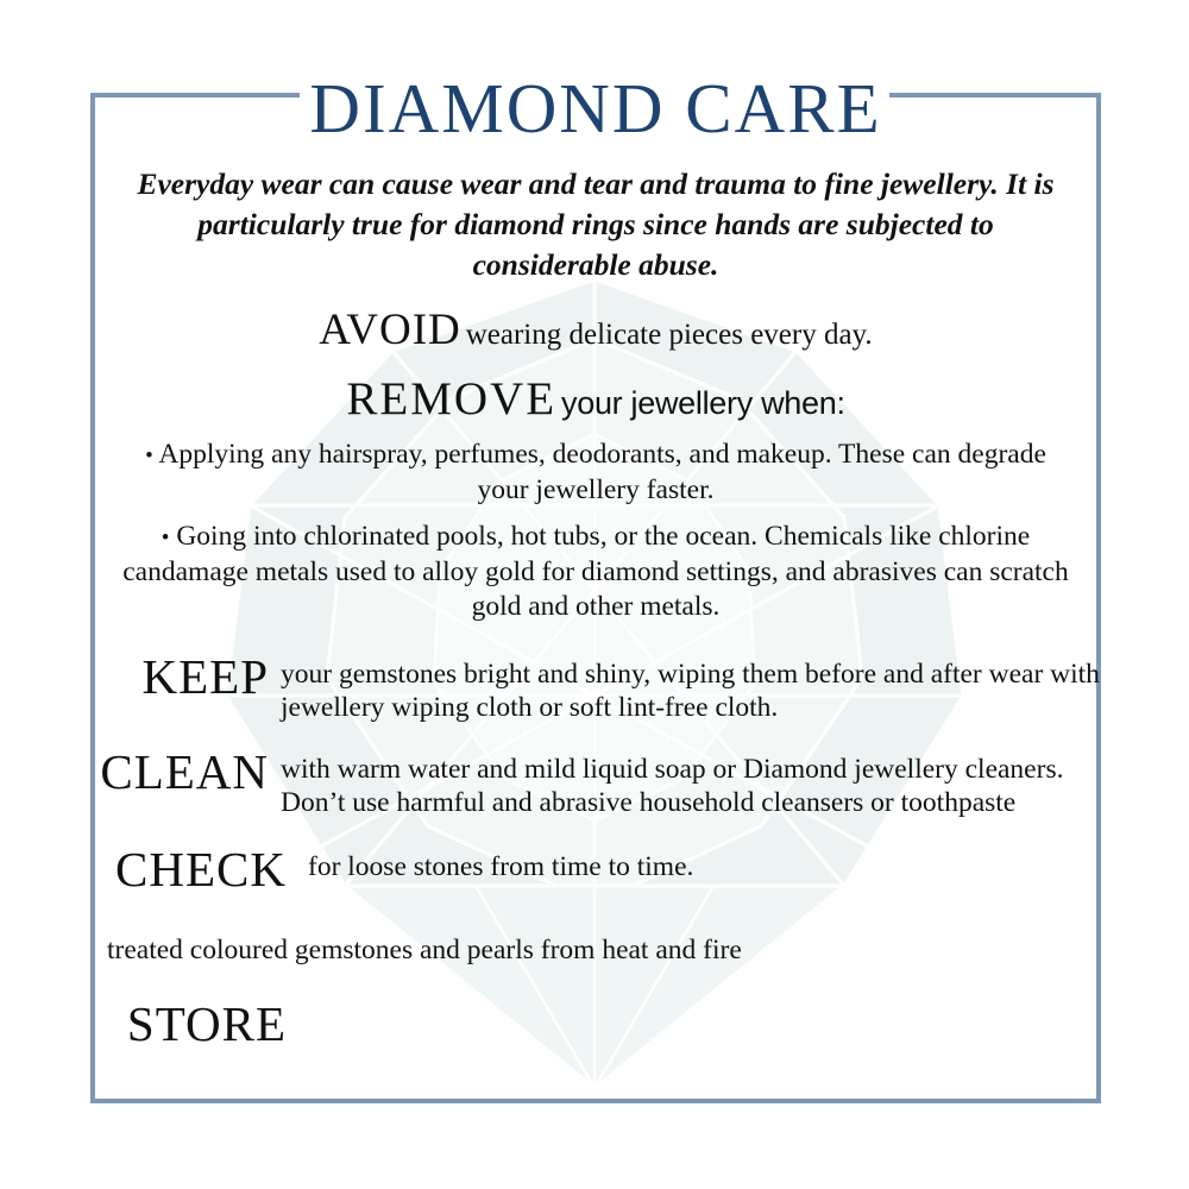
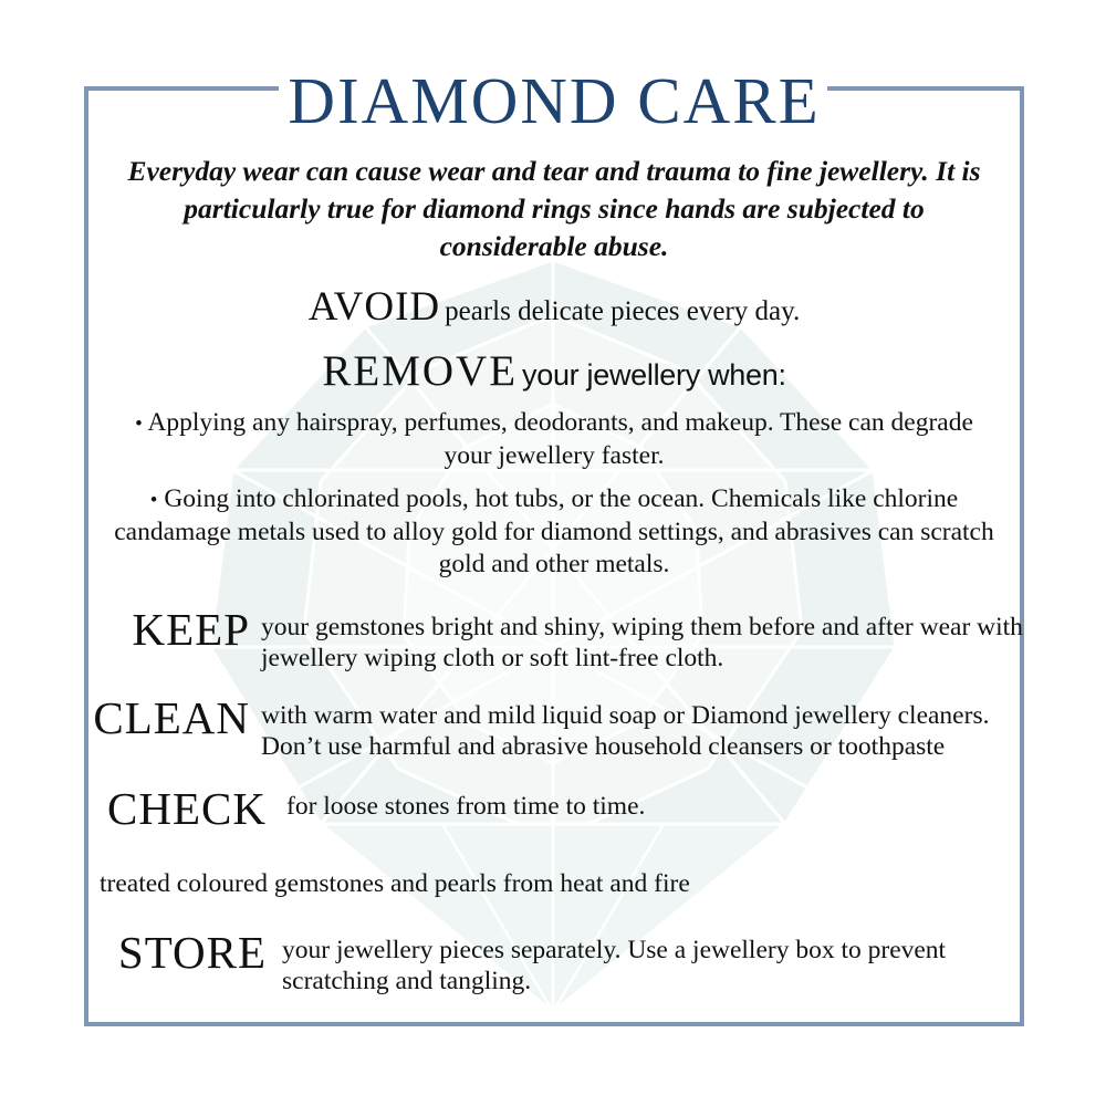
  DIAMOND CARE
  Everyday wear can cause wear and tear and trauma to fine jewellery. It is particularly true for diamond rings since hands are subjected to considerable abuse.
- AVOID wearing delicate pieces every day.
+ AVOID pearls delicate pieces every day.
  REMOVE your jewellery when:
  • Applying any hairspray, perfumes, deodorants, and makeup. These can degrade your jewellery faster.
  • Going into chlorinated pools, hot tubs, or the ocean. Chemicals like chlorine candamage metals used to alloy gold for diamond settings, and abrasives can scratch gold and other metals.
  KEEP
  your gemstones bright and shiny, wiping them before and after wear with jewellery wiping cloth or soft lint-free cloth.
  CLEAN
  with warm water and mild liquid soap or Diamond jewellery cleaners. Don’t use harmful and abrasive household cleansers or toothpaste
  CHECK
  for loose stones from time to time.
  treated coloured gemstones and pearls from heat and fire
  STORE
+ your jewellery pieces separately. Use a jewellery box to prevent scratching and tangling.
